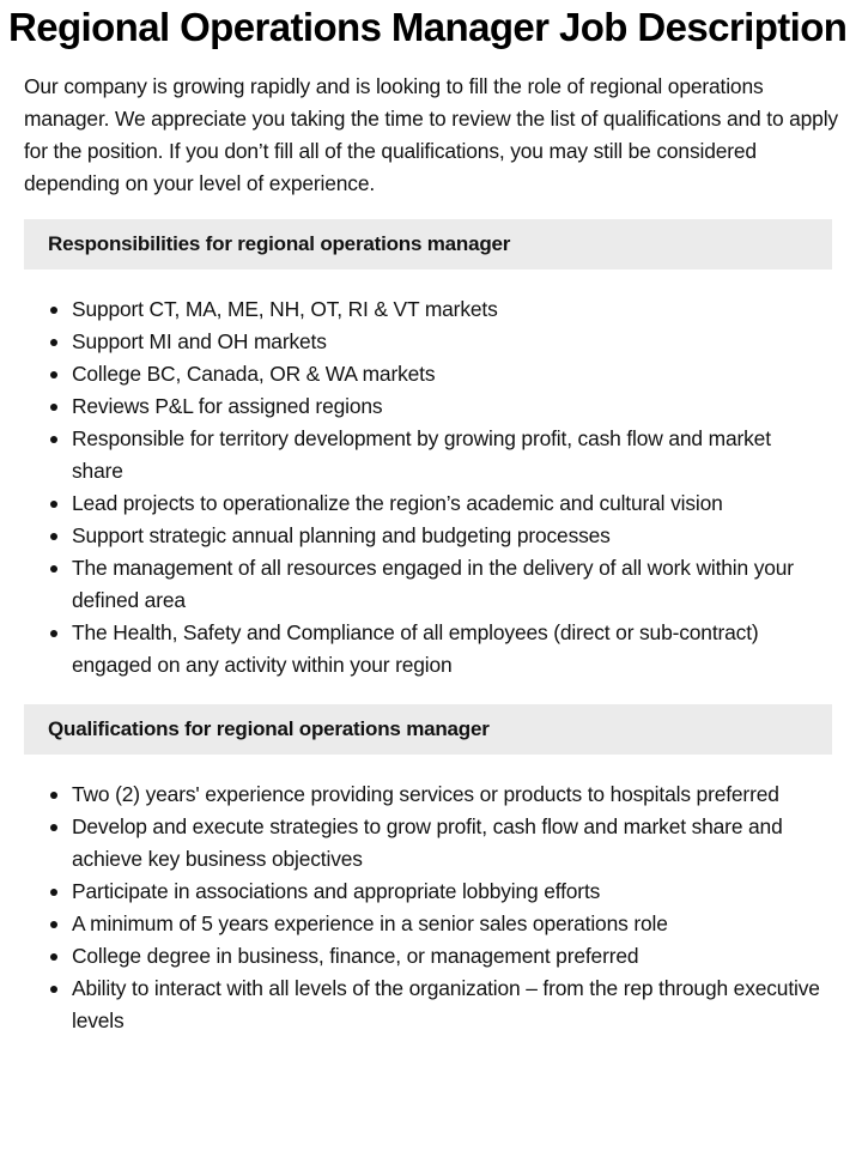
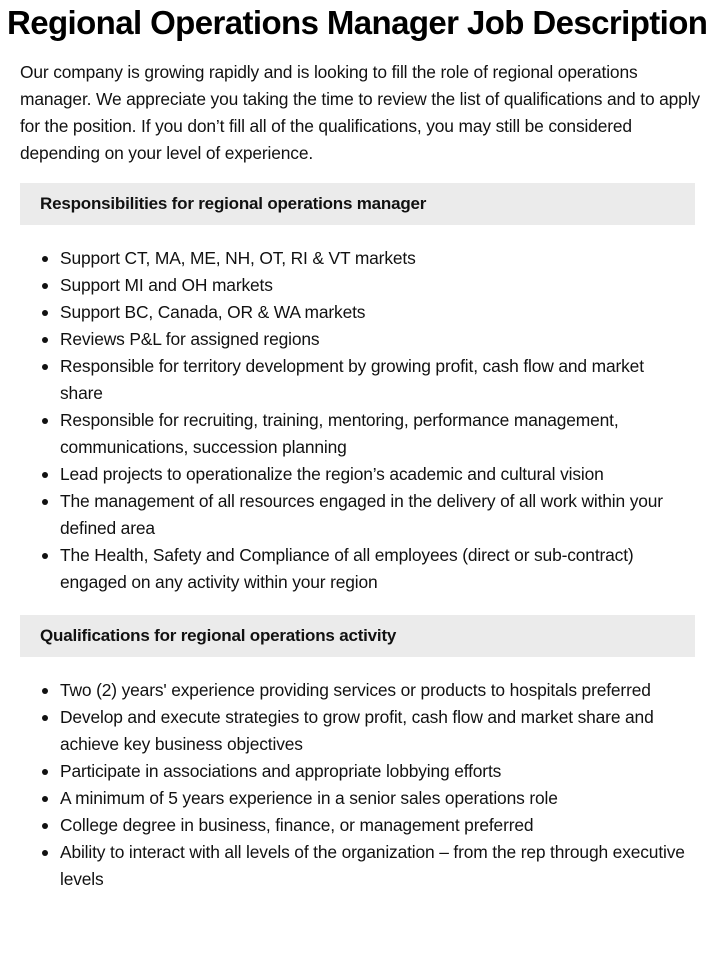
  Regional Operations Manager Job Description
  Our company is growing rapidly and is looking to fill the role of regional operations manager. We appreciate you taking the time to review the list of qualifications and to apply for the position. If you don’t fill all of the qualifications, you may still be considered depending on your level of experience.
  Responsibilities for regional operations manager
  Support CT, MA, ME, NH, OT, RI & VT markets
  Support MI and OH markets
- College BC, Canada, OR & WA markets
+ Support BC, Canada, OR & WA markets
  Reviews P&L for assigned regions
  Responsible for territory development by growing profit, cash flow and market share
+ Responsible for recruiting, training, mentoring, performance management, communications, succession planning
  Lead projects to operationalize the region’s academic and cultural vision
- Support strategic annual planning and budgeting processes
  The management of all resources engaged in the delivery of all work within your defined area
  The Health, Safety and Compliance of all employees (direct or sub-contract) engaged on any activity within your region
- Qualifications for regional operations manager
+ Qualifications for regional operations activity
  Two (2) years' experience providing services or products to hospitals preferred
  Develop and execute strategies to grow profit, cash flow and market share and achieve key business objectives
  Participate in associations and appropriate lobbying efforts
  A minimum of 5 years experience in a senior sales operations role
  College degree in business, finance, or management preferred
  Ability to interact with all levels of the organization – from the rep through executive levels
